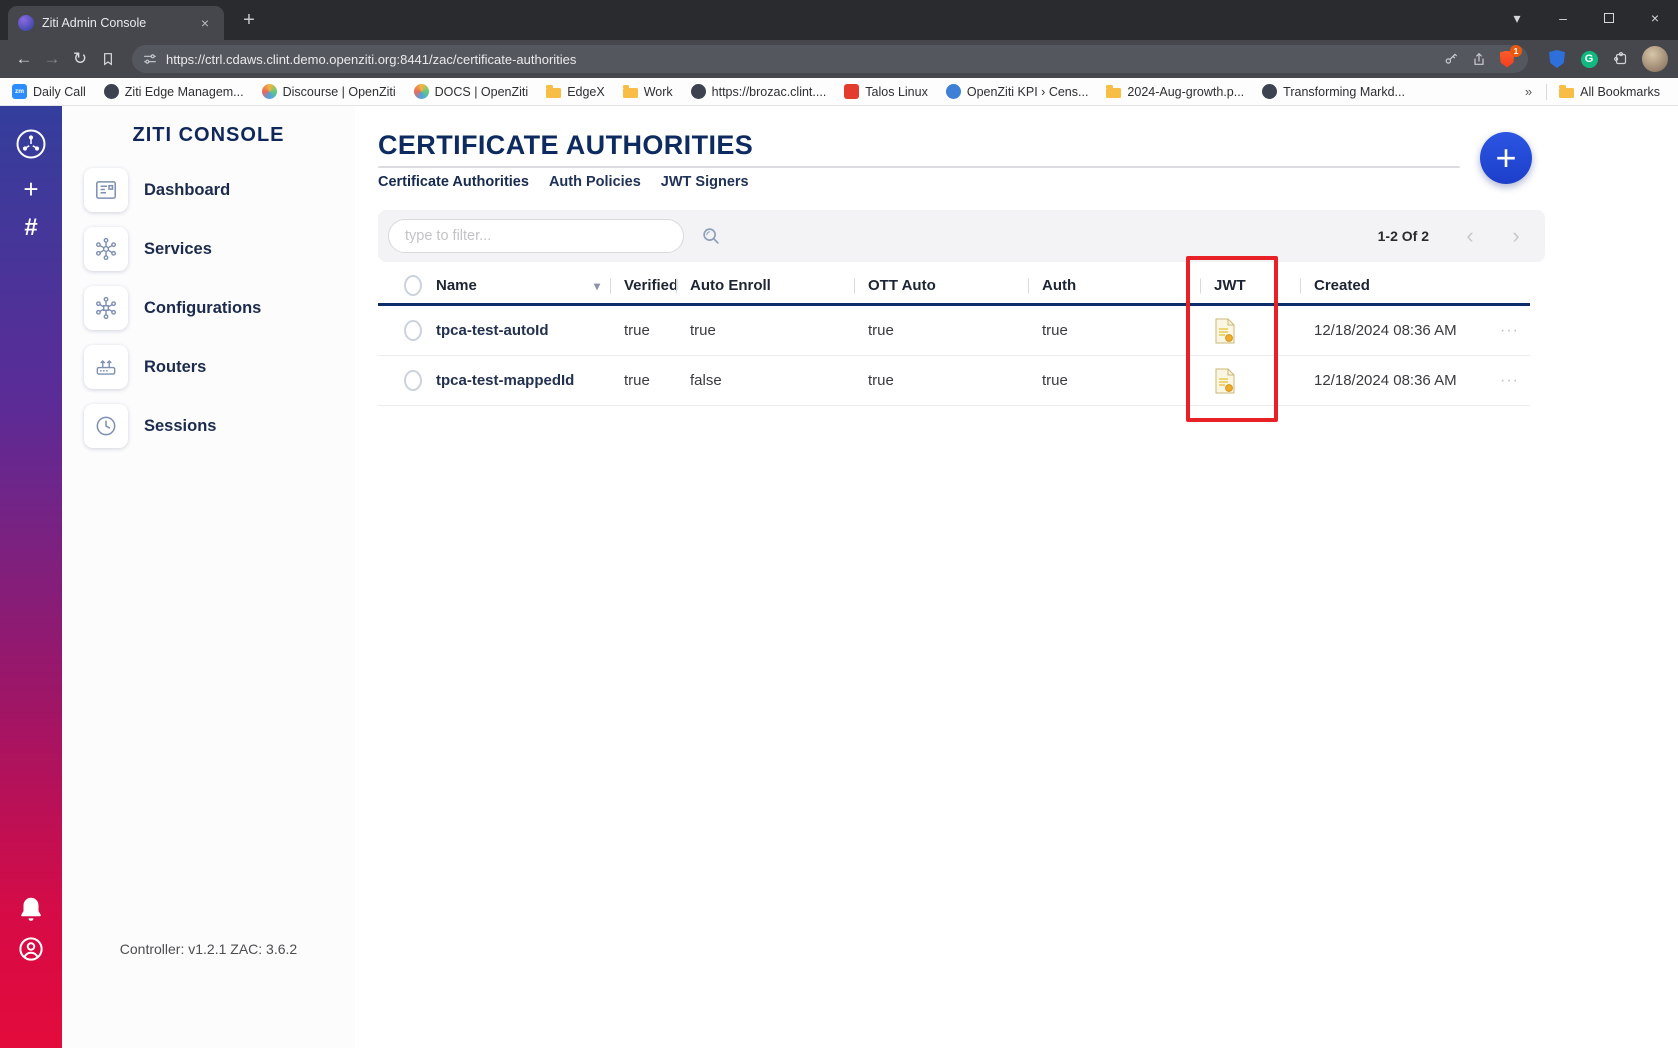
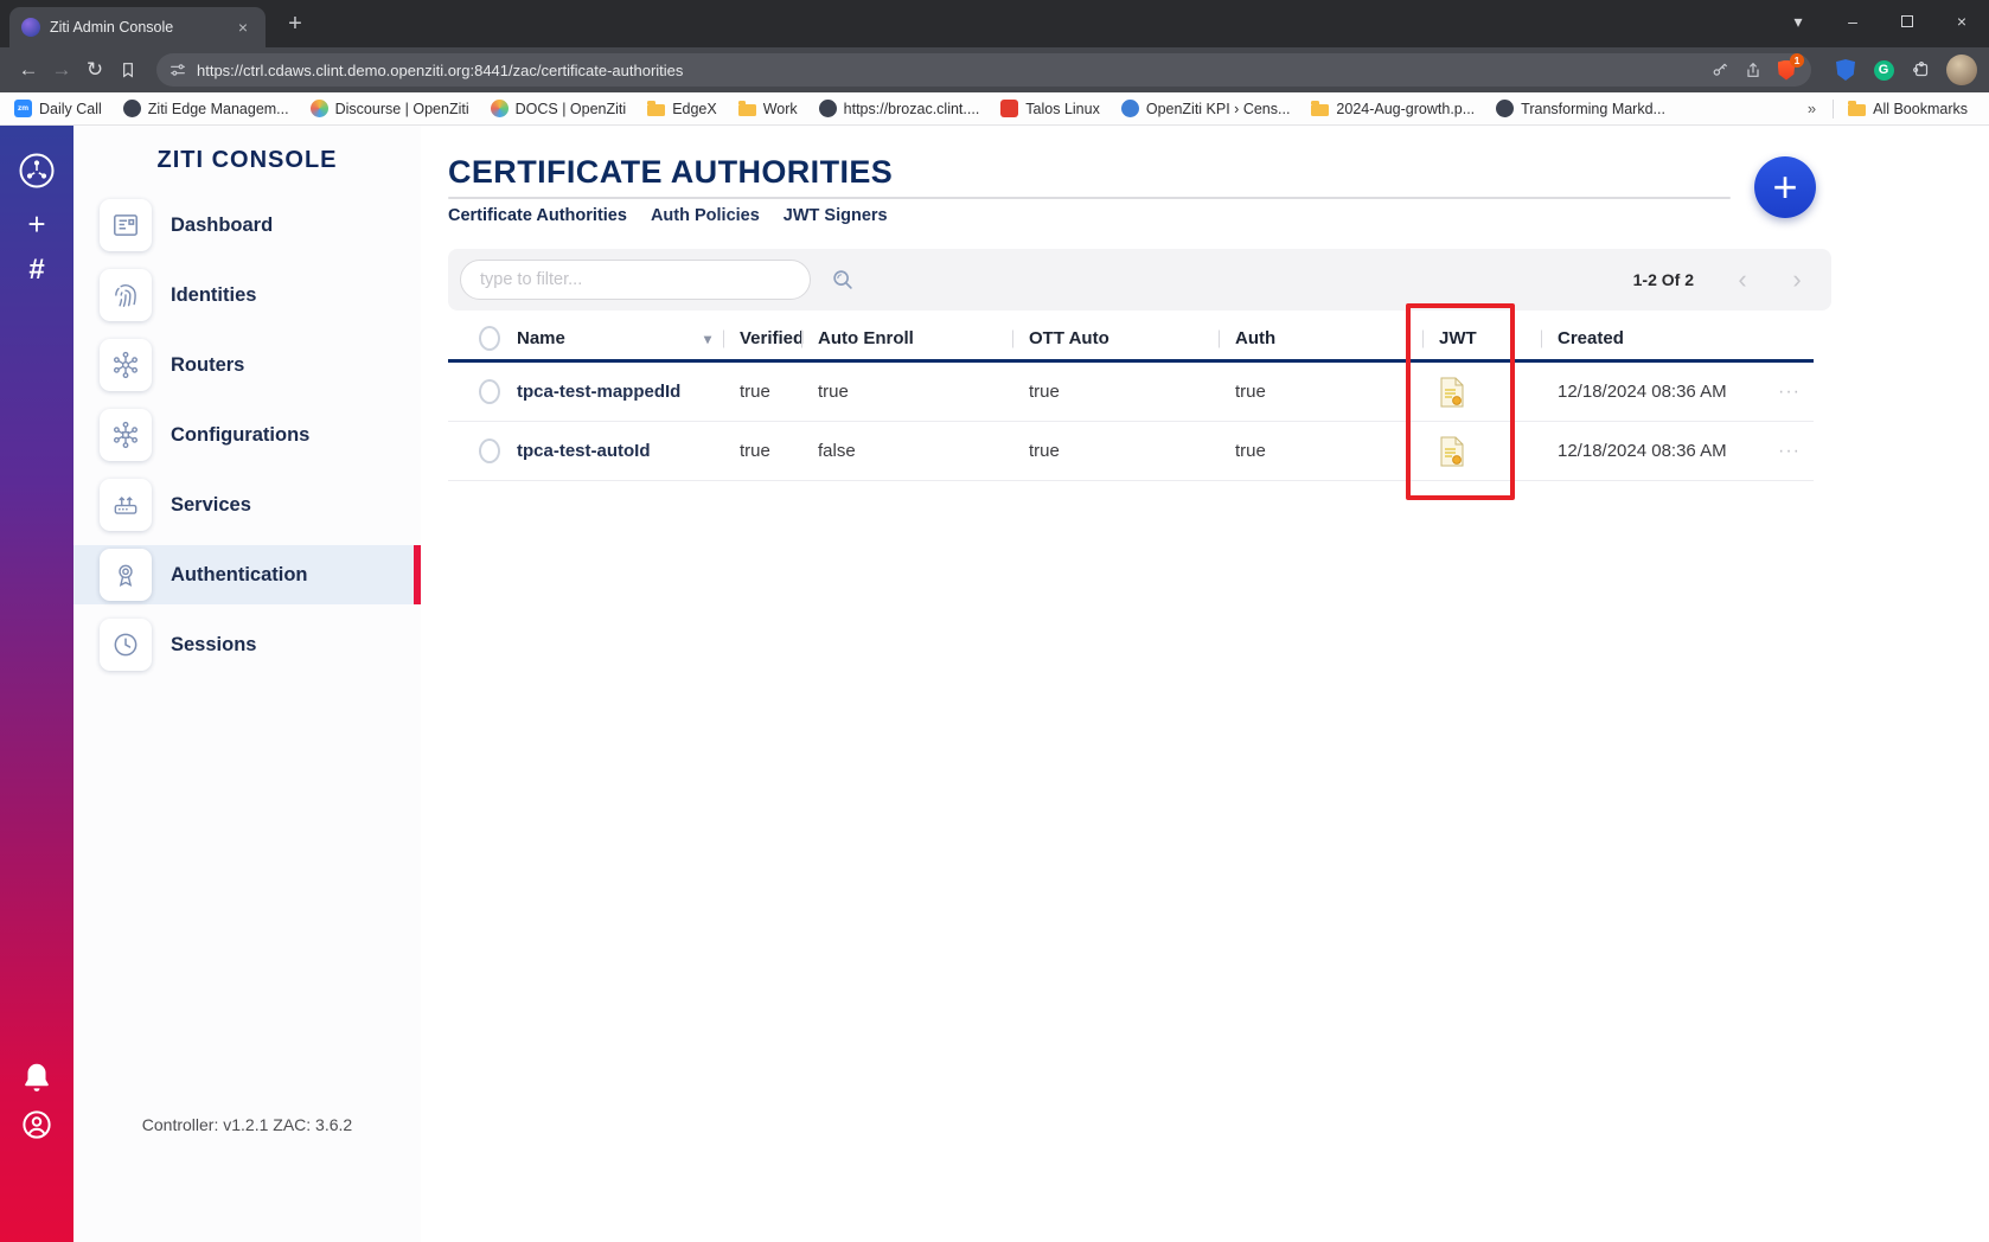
  Ziti Admin Console
  ×
  +
  ▾
  –
  ×
  ←
  →
  ↻
  https://ctrl.cdaws.clint.demo.openziti.org:8441/zac/certificate-authorities
  1
  G
  Daily Call
  Ziti Edge Managem...
  Discourse | OpenZiti
  DOCS | OpenZiti
  EdgeX
  Work
  https://brozac.clint....
  Talos Linux
  OpenZiti KPI › Cens...
  2024-Aug-growth.p...
  Transforming Markd...
  »
  All Bookmarks
  +
  #
  ZITI CONSOLE
  Dashboard
+ Identities
- Services
+ Routers
  Configurations
- Routers
+ Services
+ Authentication
  Sessions
  Controller: v1.2.1 ZAC: 3.6.2
  CERTIFICATE AUTHORITIES
  Certificate Authorities
  Auth Policies
  JWT Signers
  +
  type to filter...
  1-2 Of 2
  ‹
  ›
  Name
  ▾
  Verified
  Auto Enroll
  OTT Auto
  Auth
  JWT
  Created
- tpca-test-autoId
+ tpca-test-mappedId
  true
  true
  true
  true
  12/18/2024 08:36 AM
  ···
- tpca-test-mappedId
+ tpca-test-autoId
  true
  false
  true
  true
  12/18/2024 08:36 AM
  ···
